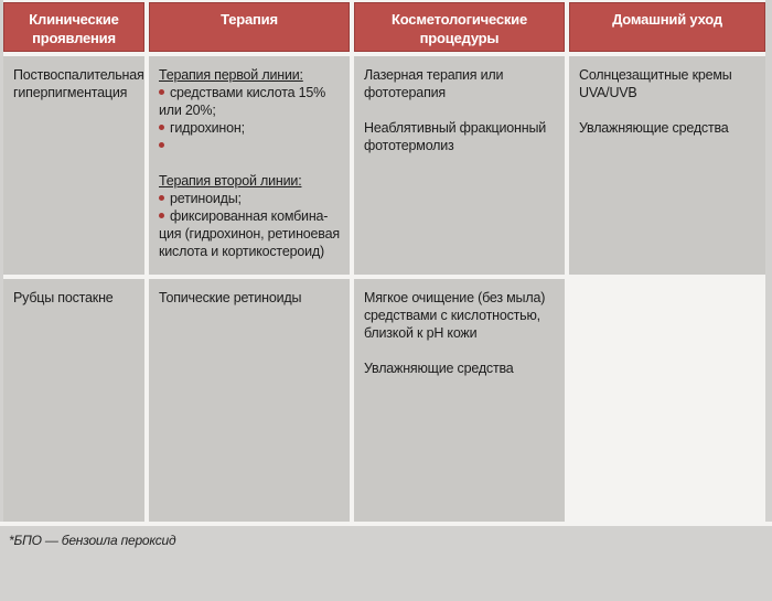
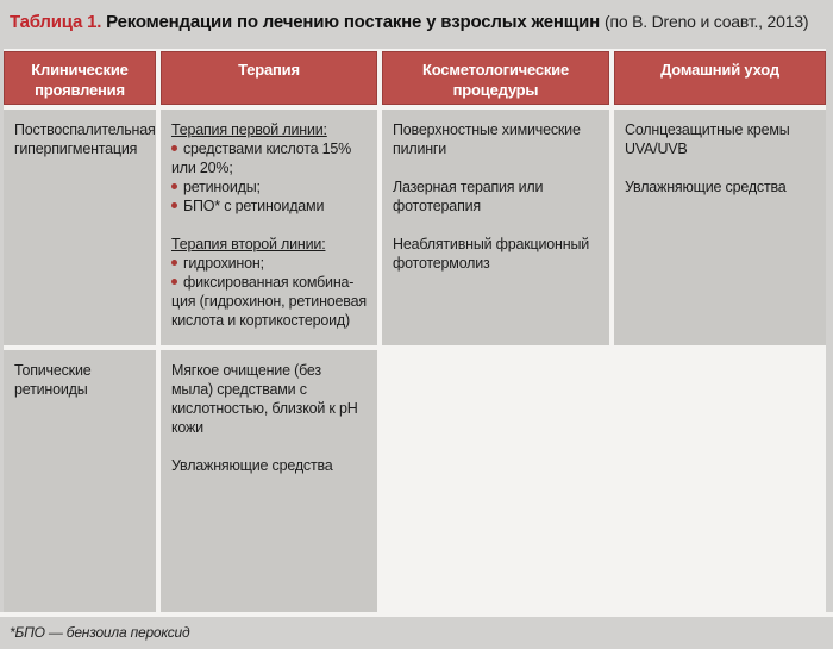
+ Таблица 1. Рекомендации по лечению постакне у взрослых женщин (по B. Dreno и соавт., 2013)
  Клинические проявления
  Терапия
  Косметологические процедуры
  Домашний уход
  Поствоспалительная гиперпигментация
  Терапия первой линии:
  средствами кислота 15% или 20%;
- гидрохинон;
+ ретиноиды;
+ БПО* с ретиноидами
  Терапия второй линии:
- ретиноиды;
+ гидрохинон;
  фиксированная комбина­ия (гидрохинон, ретиноевая кислота и кортикостероид)
+ Поверхностные химические пи­линги
  Лазерная терапия или фототе­рапия
  Неаблятивный фракционный фототермолиз
  Солнцезащитные кремы UVA/UVB
  Увлажняющие средства
- Рубцы постакне
  Топические ретиноиды
  Мягкое очищение (без мыла) средствами с кислотностью, близкой к pH кожи
  Увлажняющие средства
  *БПО — бензоила пероксид
